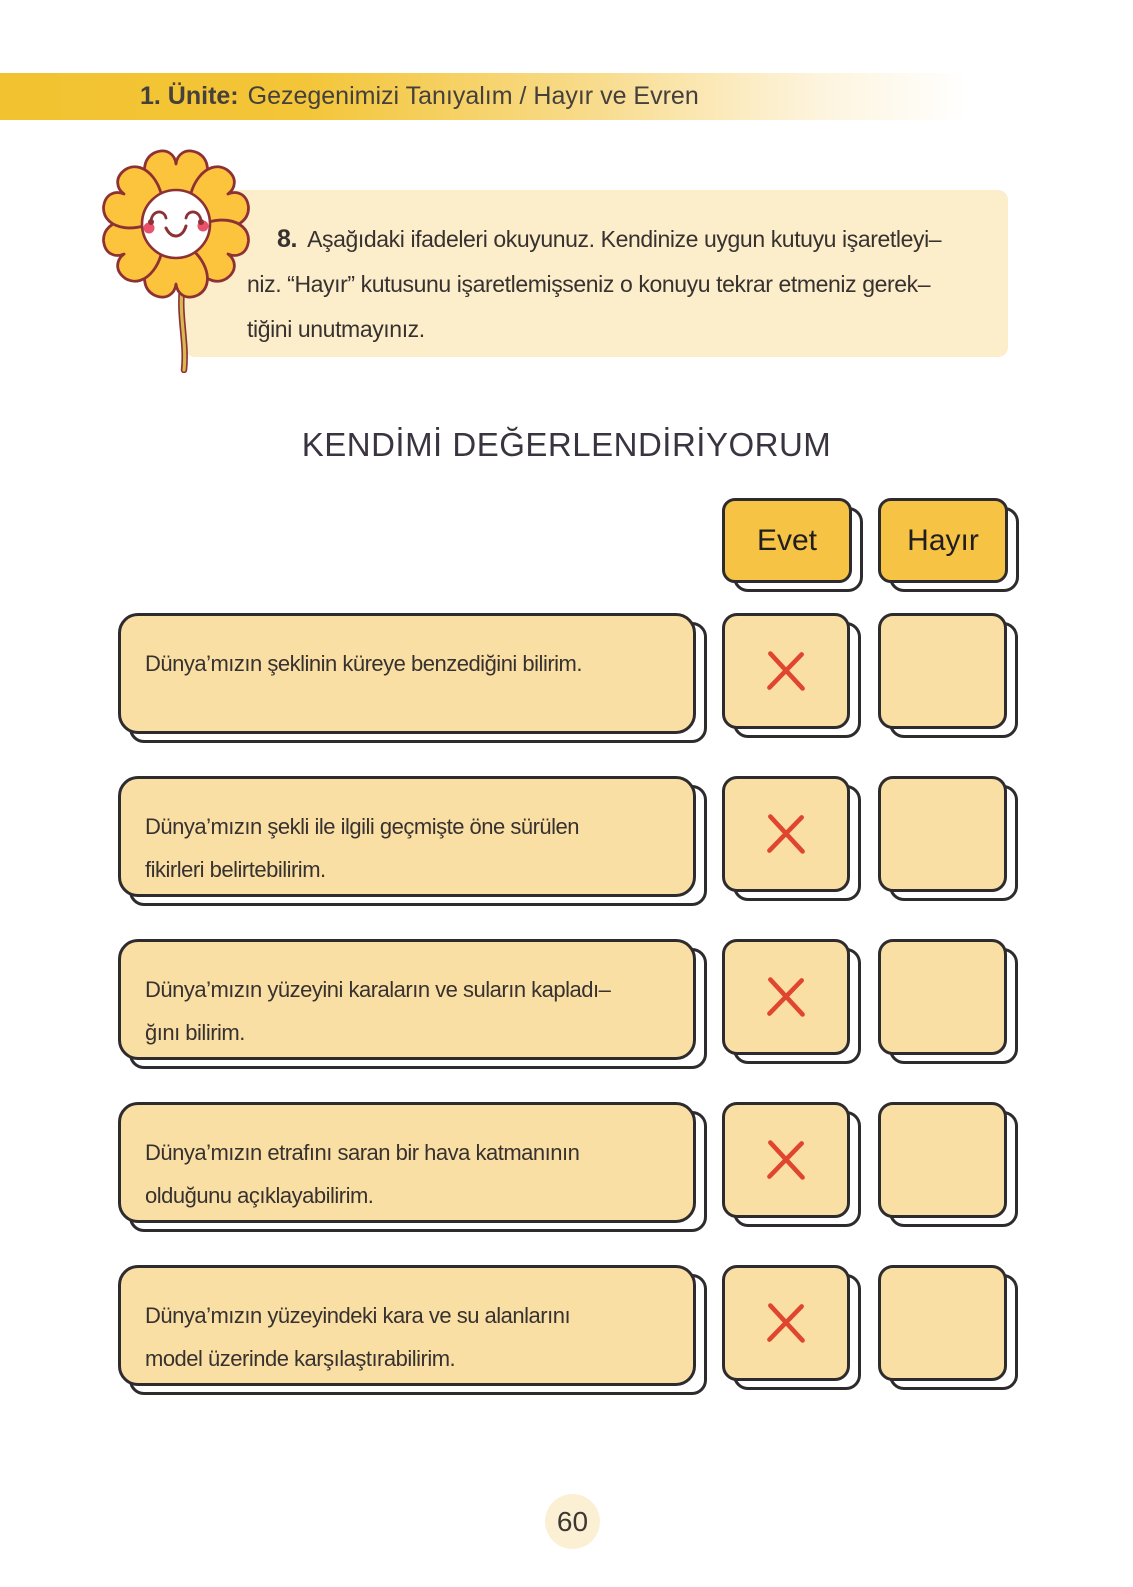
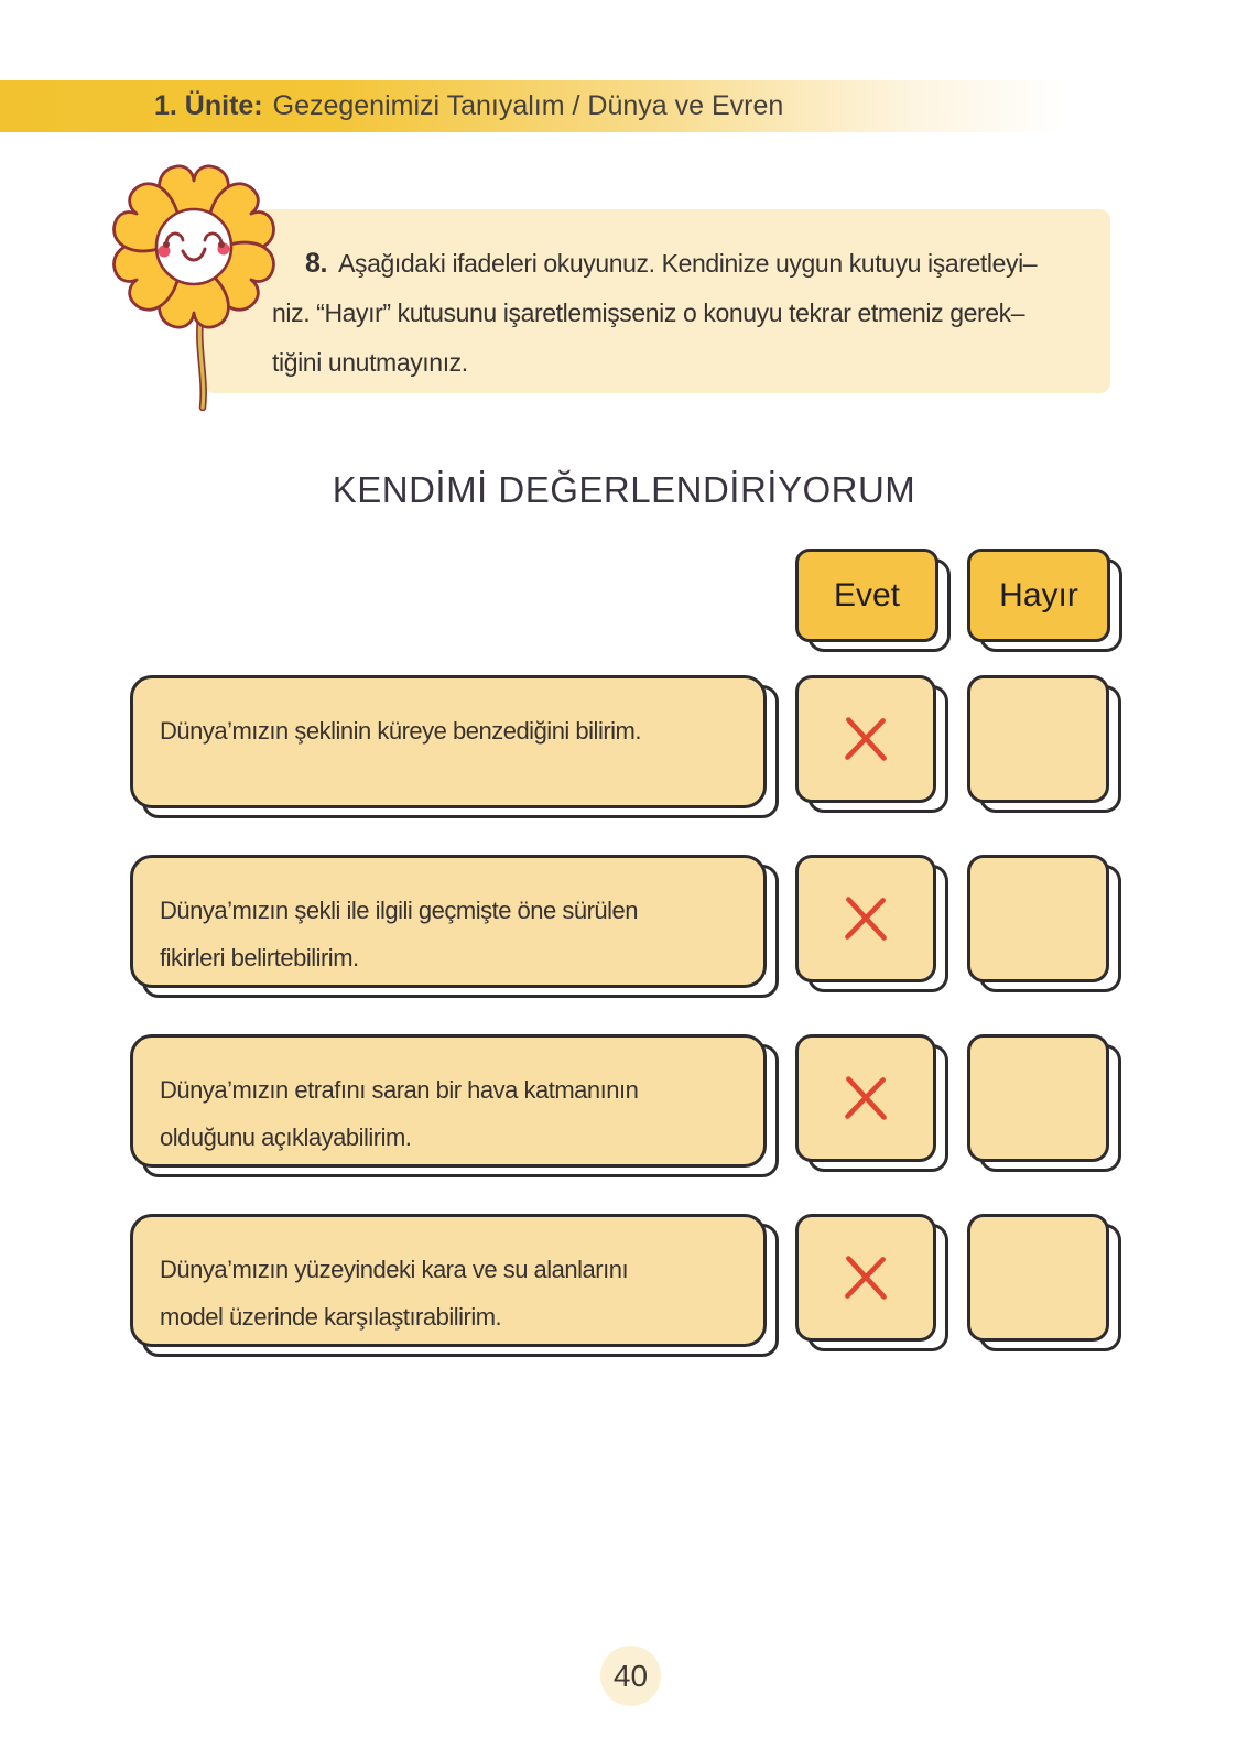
- 1. Ünite: Gezegenimizi Tanıyalım / Hayır ve Evren
+ 1. Ünite: Gezegenimizi Tanıyalım / Dünya ve Evren
  8. Aşağıdaki ifadeleri okuyunuz. Kendinize uygun kutuyu işaretleyi–
  niz. “Hayır” kutusunu işaretlemişseniz o konuyu tekrar etmeniz gerek–
  tiğini unutmayınız.
  KENDİMİ DEĞERLENDİRİYORUM
  Evet
  Hayır
  Dünya’mızın şeklinin küreye benzediğini bilirim.
  Dünya’mızın şekli ile ilgili geçmişte öne sürülen
  fikirleri belirtebilirim.
- Dünya’mızın yüzeyini karaların ve suların kapladı–
- ğını bilirim.
  Dünya’mızın etrafını saran bir hava katmanının
  olduğunu açıklayabilirim.
  Dünya’mızın yüzeyindeki kara ve su alanlarını
  model üzerinde karşılaştırabilirim.
- 60
+ 40
